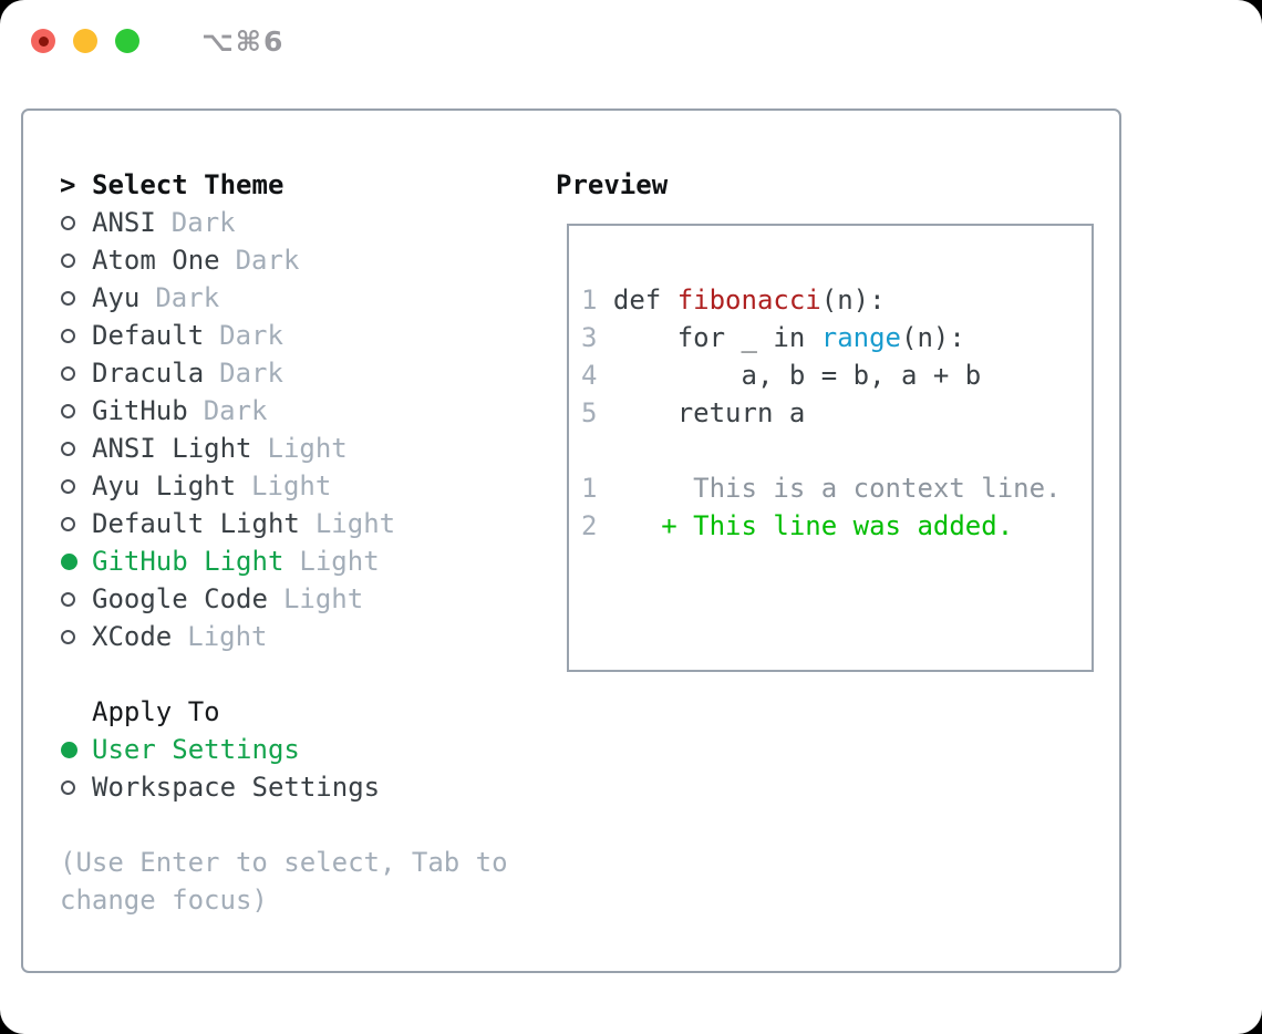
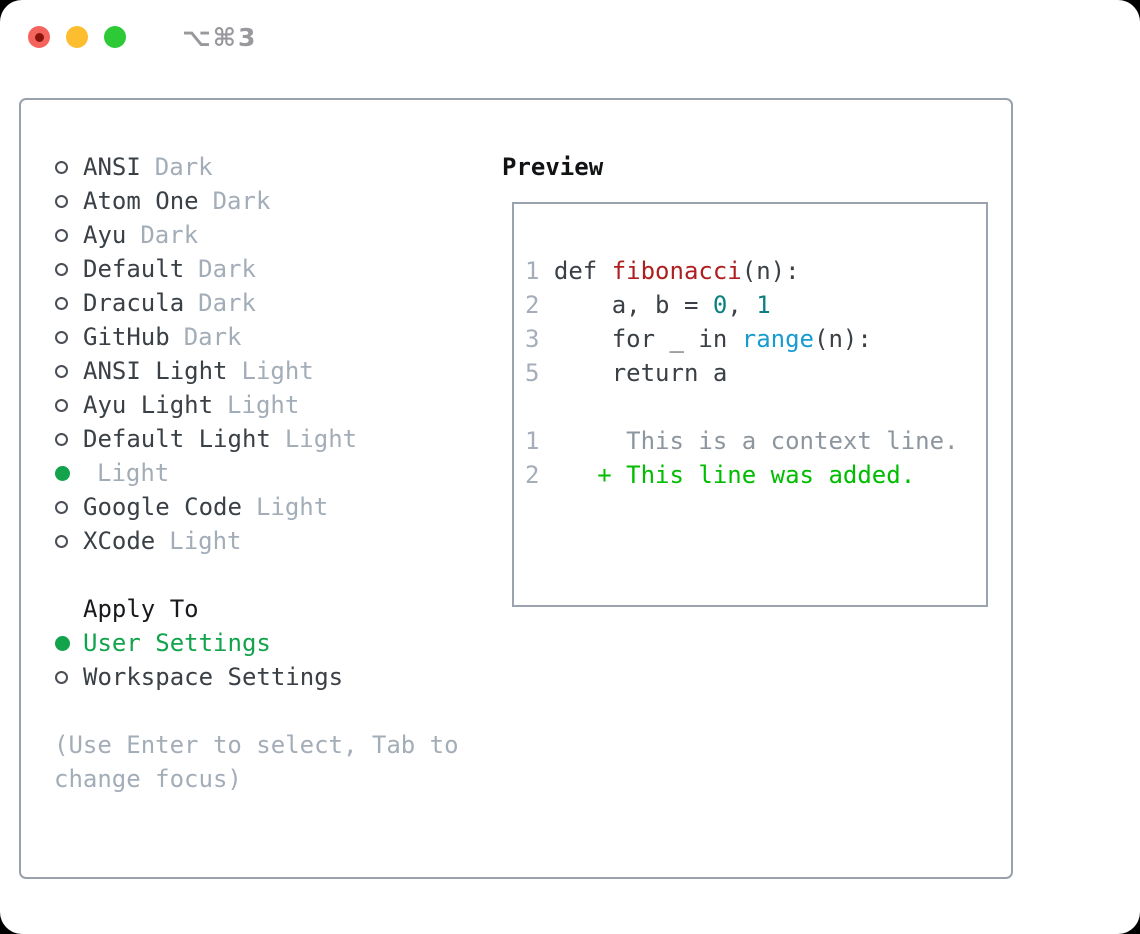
- ⌥⌘6
+ ⌥⌘3
- >
- Select Theme
  ANSI
  Dark
  Atom One
  Dark
  Ayu
  Dark
  Default
  Dark
  Dracula
  Dark
  GitHub
  Dark
  ANSI Light
  Light
  Ayu Light
  Light
  Default Light
  Light
- GitHub Light
  Light
  Google Code
  Light
  XCode
  Light
  Apply To
  User Settings
  Workspace Settings
  (Use Enter to select, Tab to change focus)
  Preview
  1 def fibonacci(n):
+ 2 a, b = 0, 1
  3 for _ in range(n):
- 4 a, b = b, a + b
  5 return a
  1 This is a context line.
  2 + This line was added.
